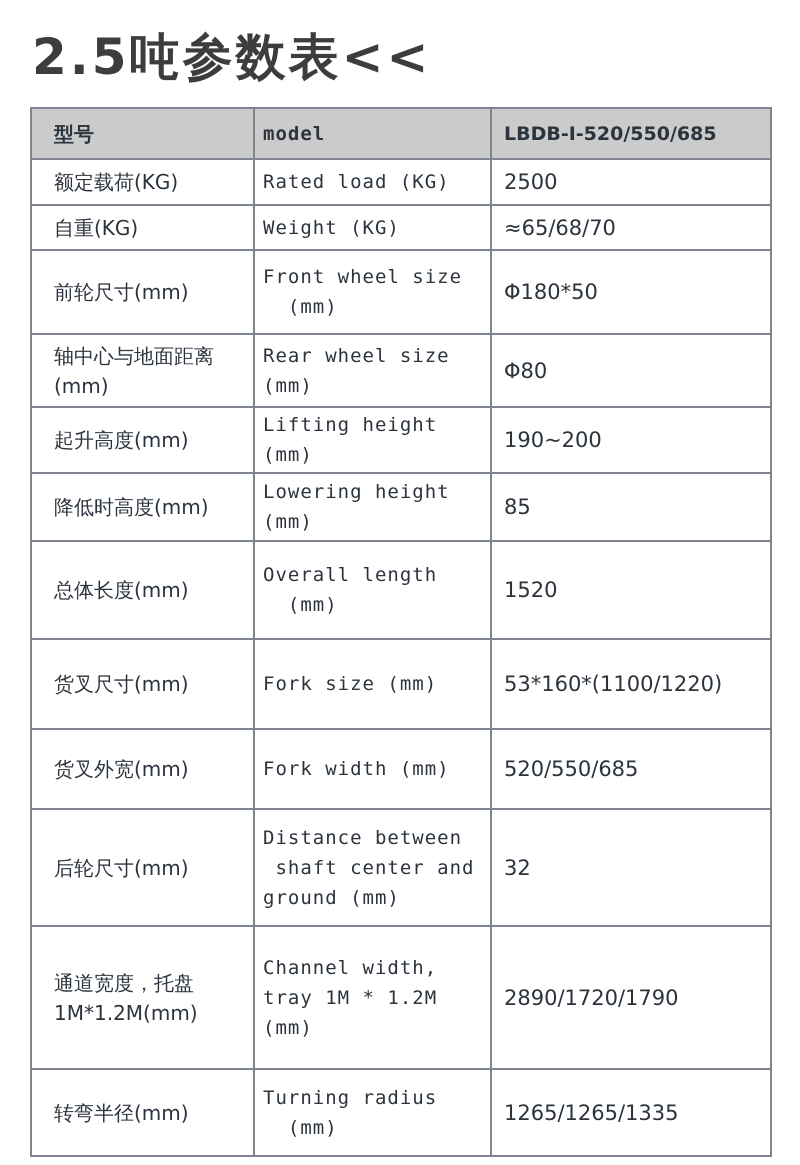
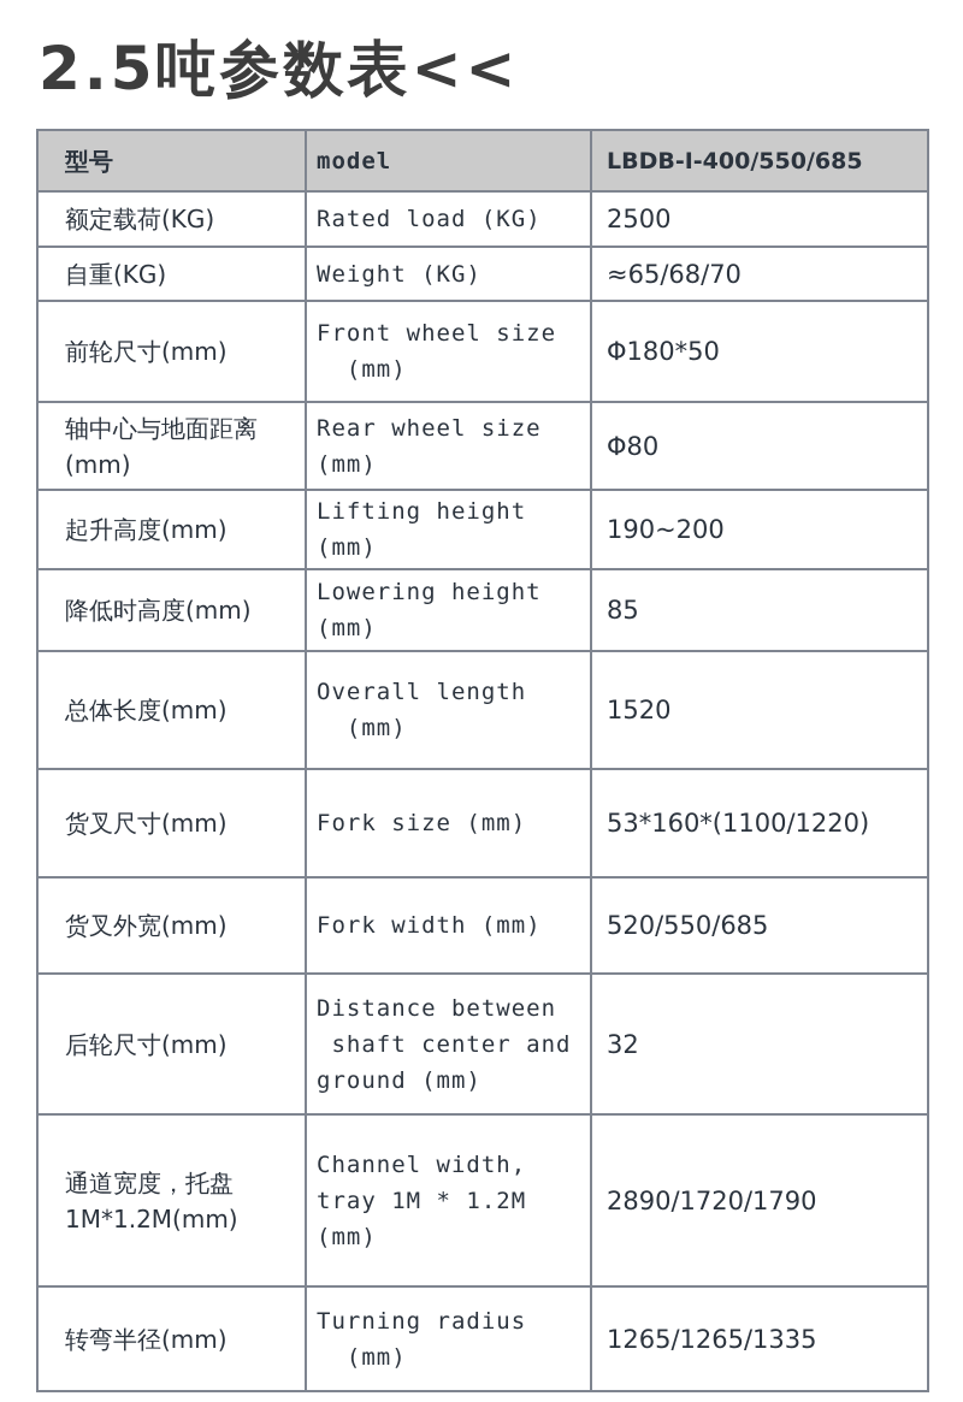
  2.5吨参数表<<
- 型号	model	LBDB-Ⅰ-520/550/685
+ 型号	model	LBDB-Ⅰ-400/550/685
  额定载荷(KG)	Rated load (KG)	2500
  自重(KG)	Weight (KG)	≈65/68/70
  前轮尺寸(mm)	Front wheel size (mm)	Φ180*50
  轴中心与地面距离(mm)	Rear wheel size(mm)	Φ80
  起升高度(mm)	Lifting height(mm)	190~200
  降低时高度(mm)	Lowering height(mm)	85
  总体长度(mm)	Overall length (mm)	1520
  货叉尺寸(mm)	Fork size (mm)	53*160*(1100/1220)
  货叉外宽(mm)	Fork width (mm)	520/550/685
  后轮尺寸(mm)	Distance between shaft center andground (mm)	32
  通道宽度，托盘1M*1.2M(mm)	Channel width,tray 1M * 1.2M(mm)	2890/1720/1790
  转弯半径(mm)	Turning radius (mm)	1265/1265/1335
